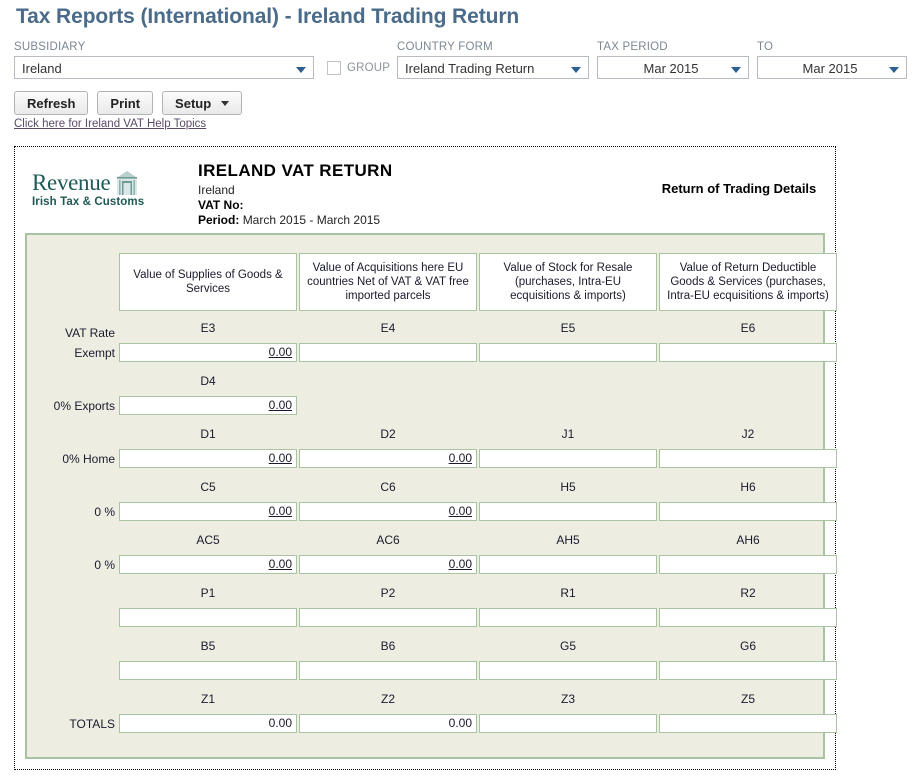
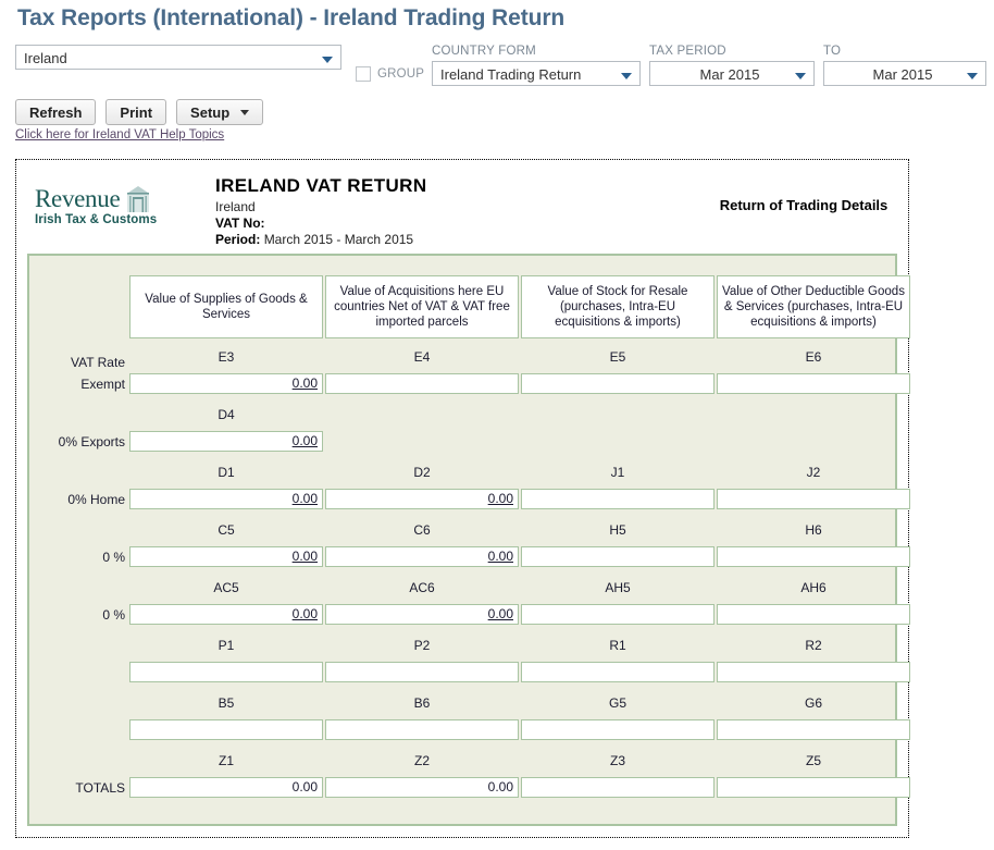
  Tax Reports (International) - Ireland Trading Return
- SUBSIDIARY
  Ireland
  GROUP
  COUNTRY FORM
  Ireland Trading Return
  TAX PERIOD
  Mar 2015
  TO
  Mar 2015
  Refresh
  Print
  Setup
  Click here for Ireland VAT Help Topics
  Revenue
  Irish Tax & Customs
  IRELAND VAT RETURN
  Ireland
  VAT No:
  Period: March 2015 - March 2015
  Return of Trading Details
  Value of Supplies of Goods & Services
  Value of Acquisitions here EU countries Net of VAT & VAT free imported parcels
  Value of Stock for Resale (purchases, Intra-EU ecquisitions & imports)
- Value of Return Deductible Goods & Services (purchases, Intra-EU ecquisitions & imports)
+ Value of Other Deductible Goods & Services (purchases, Intra-EU ecquisitions & imports)
  VAT Rate
  Exempt
  E3
  0.00
  E4
  E5
  E6
  0% Exports
  D4
  0.00
  0% Home
  D1
  0.00
  D2
  0.00
  J1
  J2
  0 %
  C5
  0.00
  C6
  0.00
  H5
  H6
  0 %
  AC5
  0.00
  AC6
  0.00
  AH5
  AH6
  P1
  P2
  R1
  R2
  B5
  B6
  G5
  G6
  TOTALS
  Z1
  0.00
  Z2
  0.00
  Z3
  Z5
